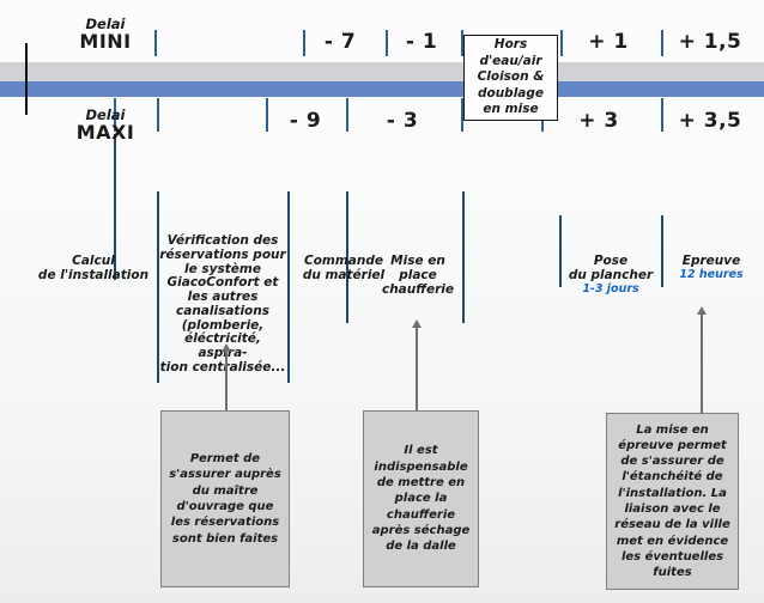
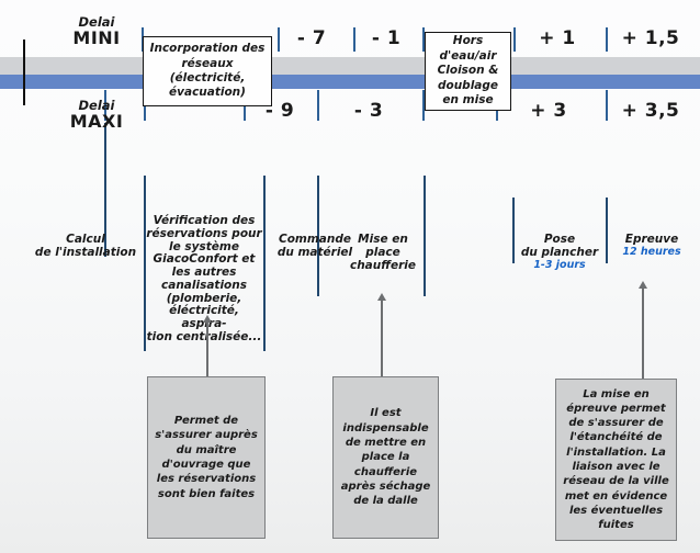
  Delai
  MINI
  Delai
  MAXI
  - 7
  - 1
  + 1
  + 1,5
  - 9
  - 3
  + 3
  + 3,5
+ Incorporation des réseaux (électricité, évacuation)
  Hors d'eau/air Cloison & doublage en mise
  Calcul
  de l'installation
  Vérification des
  réservations pour
  le système
  GiacoConfort et
  les autres
  canalisations
  (plomberie,
  éléctricité, aspra-
  tion centalisée...
  Commande
  du matériel
  Mise en
  place
  chaufferie
  Pose
  du plancher
  1-3 jours
  Epreuve
  12 heures
  Permet de s'assurer auprès du maître d'ouvrage que les réservations sont bien faites
  Il est indispensable de mettre en place la chaufferie après séchage de la dalle
  La mise en épreuve permet de s'assurer de l'étanchéité de l'installation. La liaison avec le réseau de la ville met en évidence les éventuelles fuites
